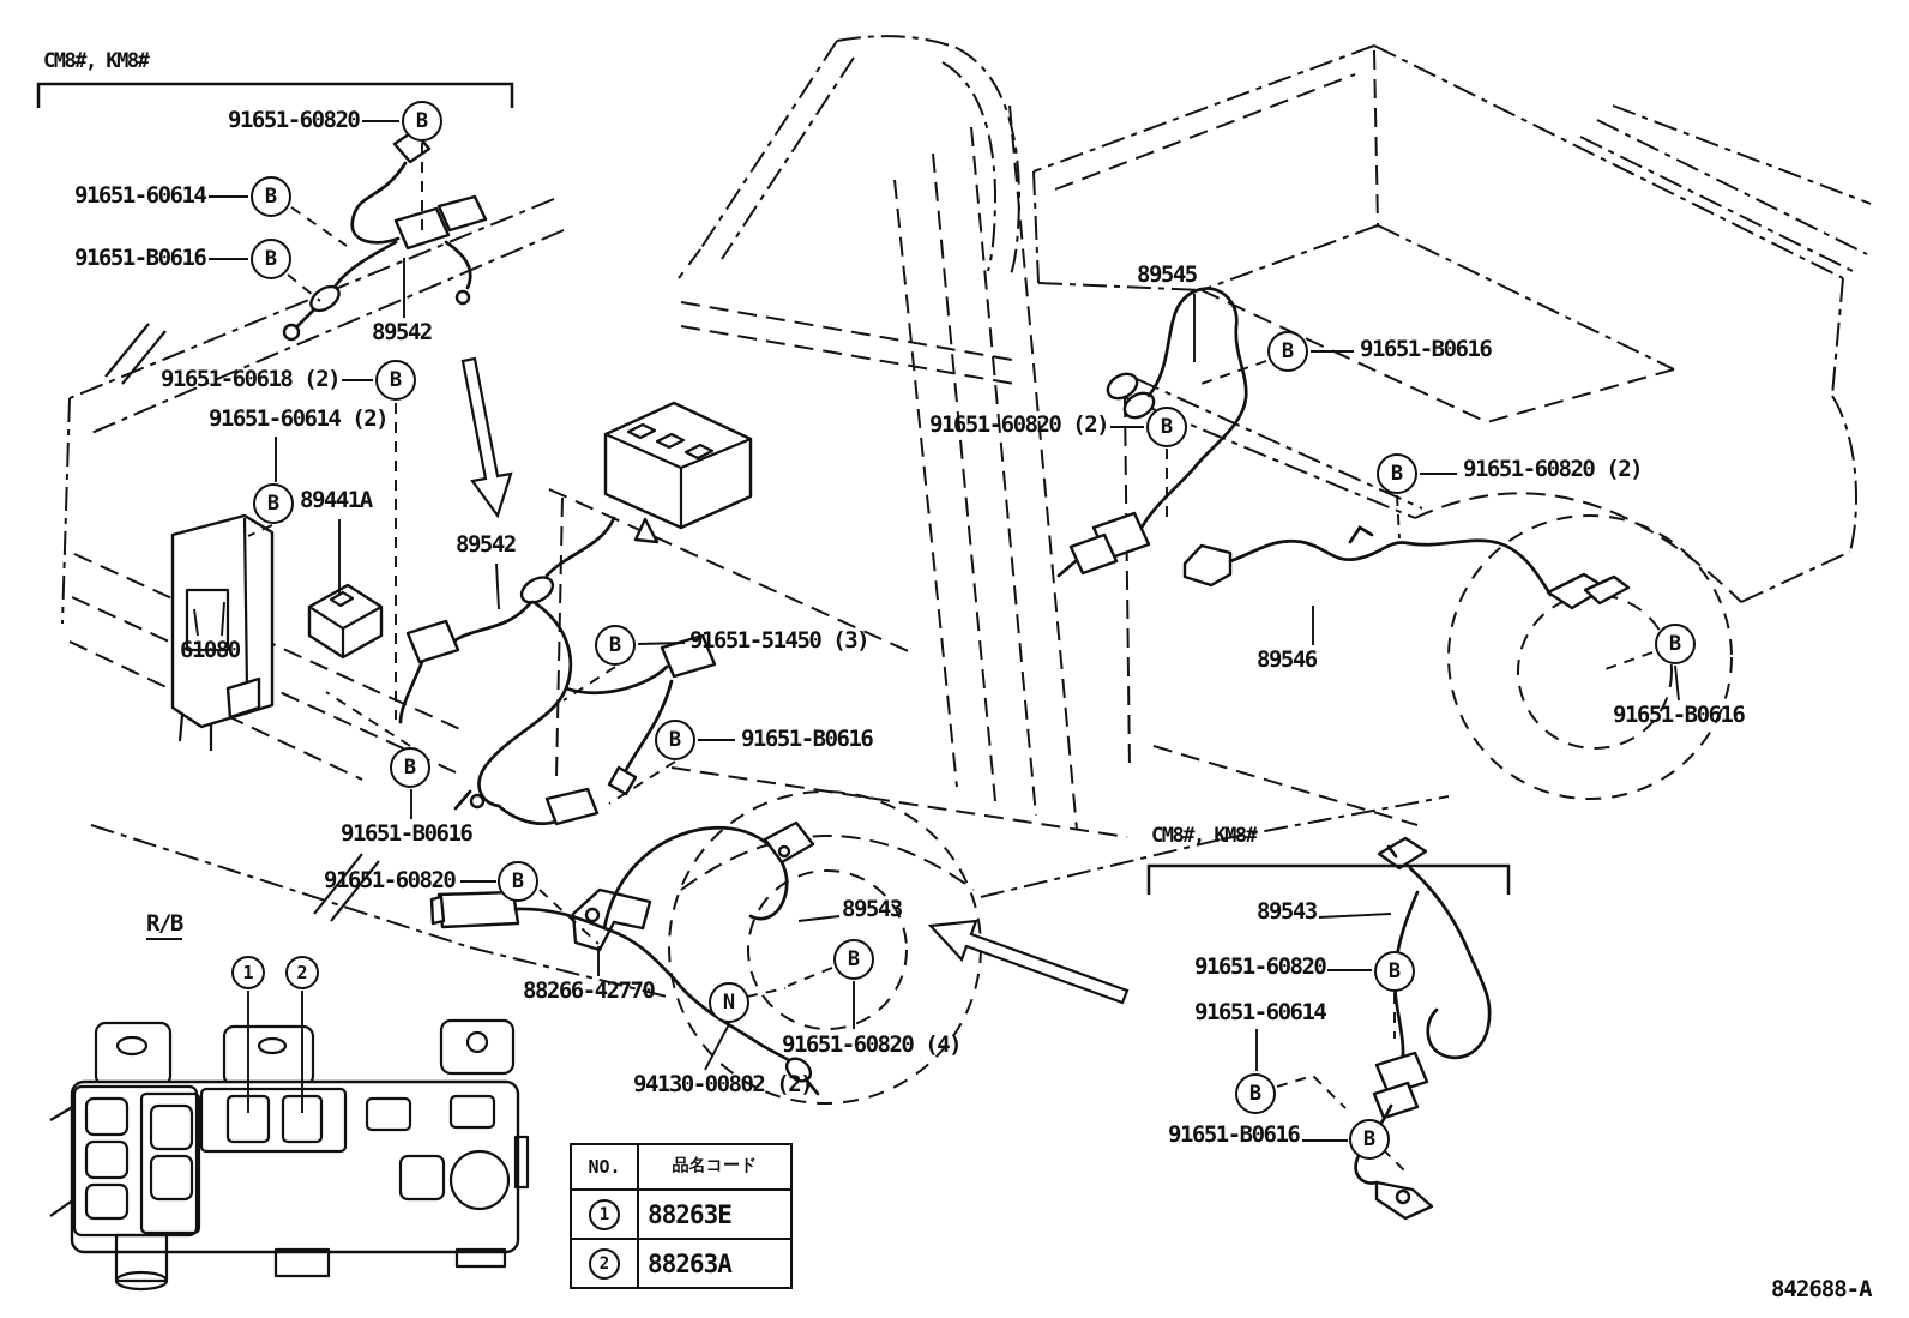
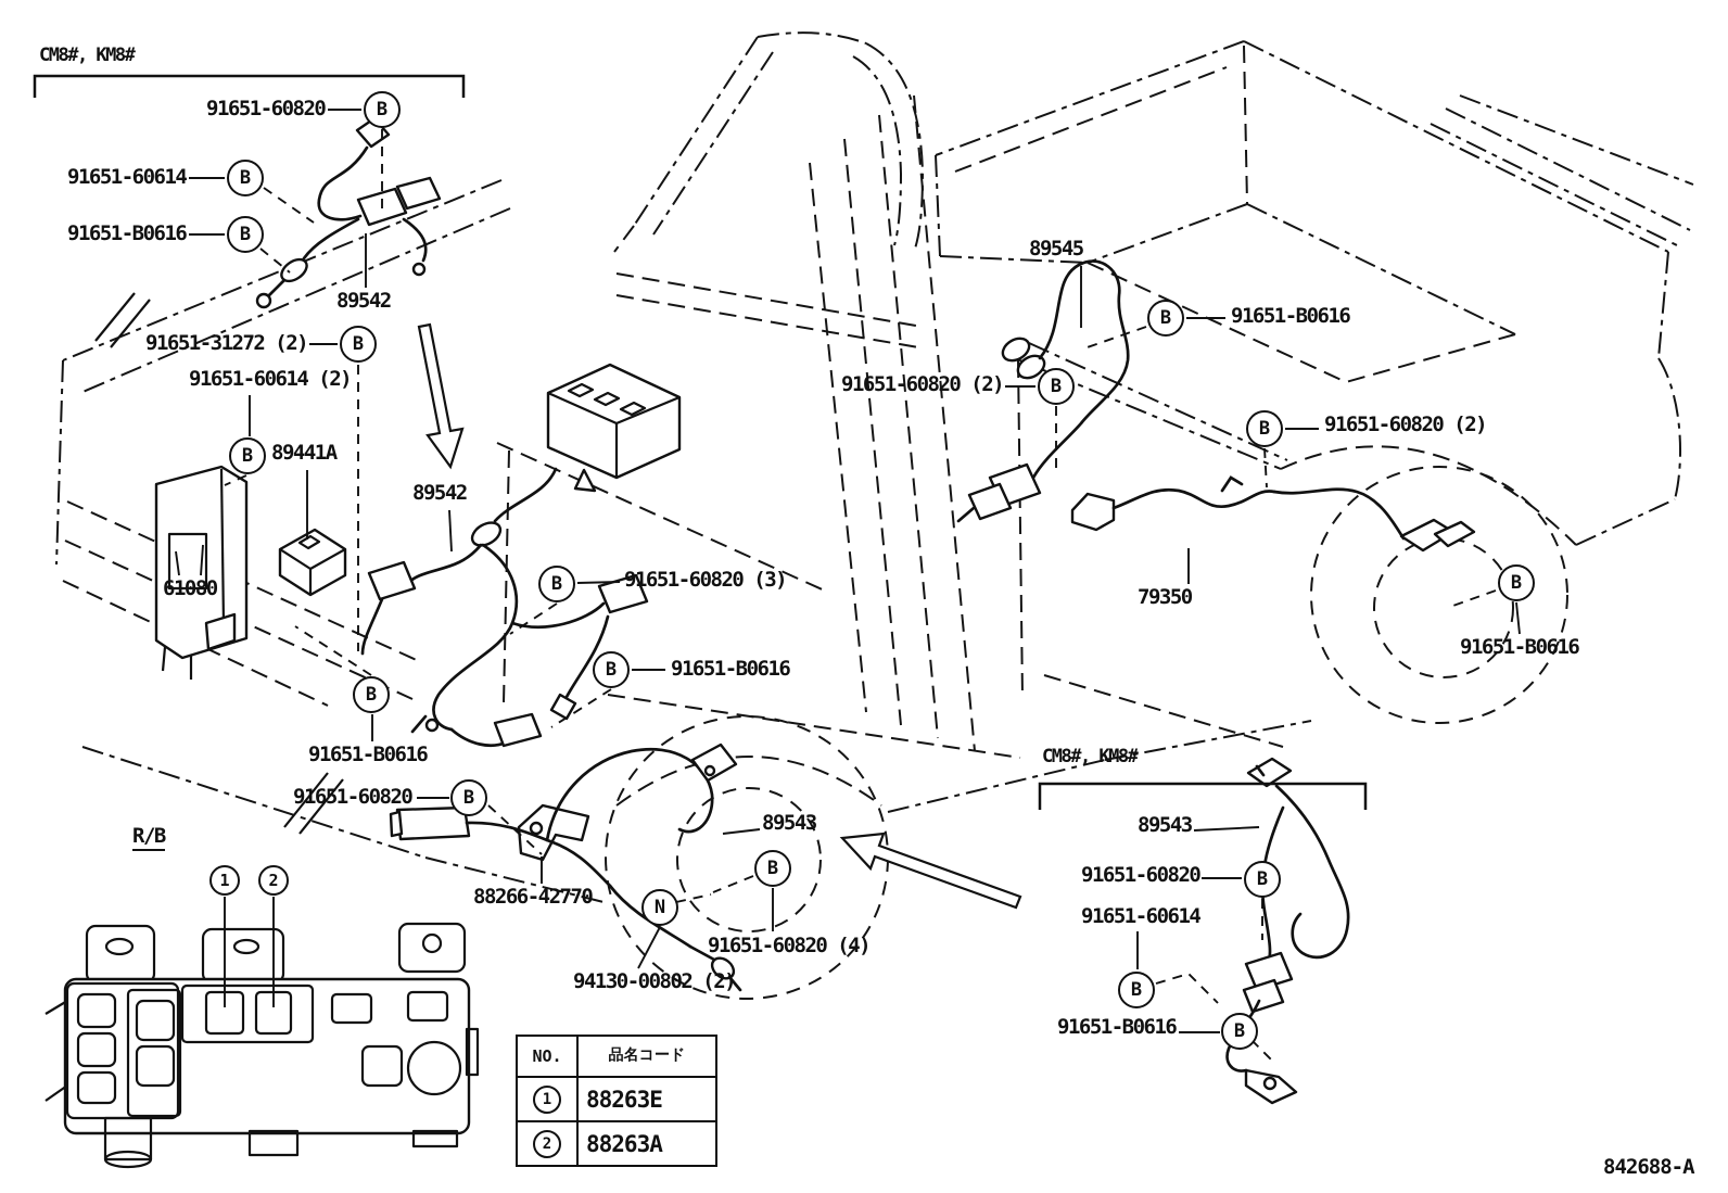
  CM8#, KM8#
  91651-60820
  91651-60614
  91651-B0616
  89542
- 91651-60618 (2)
+ 91651-31272 (2)
  91651-60614 (2)
  89441A
  89542
  61080
- 91651-51450 (3)
+ 91651-60820 (3)
  91651-B0616
  91651-B0616
  91651-60820
  R/B
  88266-42770
  89543
  91651-60820 (4)
  94130-00802 (2)
  89545
  91651-B0616
  91651-60820 (2)
  91651-60820 (2)
- 89546
+ 79350
  91651-B0616
  CM8#, KM8#
  89543
  91651-60820
  91651-60614
  91651-B0616
  B
  B
  B
  B
  B
  B
  B
  B
  B
  B
  N
  B
  B
  B
  B
  B
  B
  B
  1
  2
  NO.
  品名コード
  1
  88263E
  2
  88263A
  842688-A
